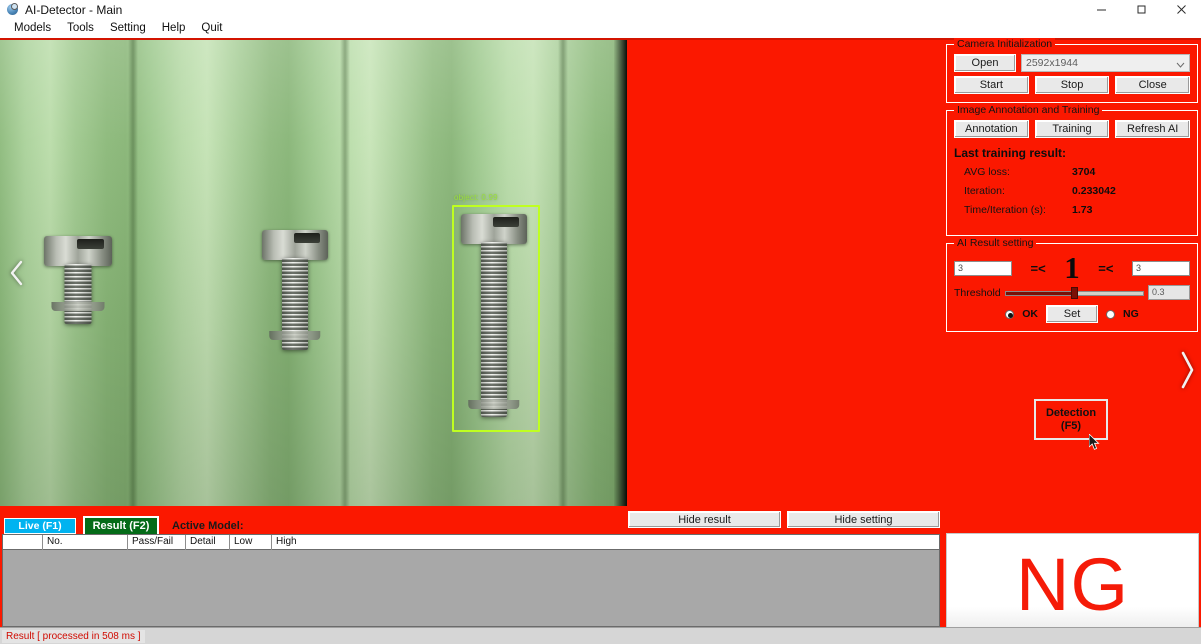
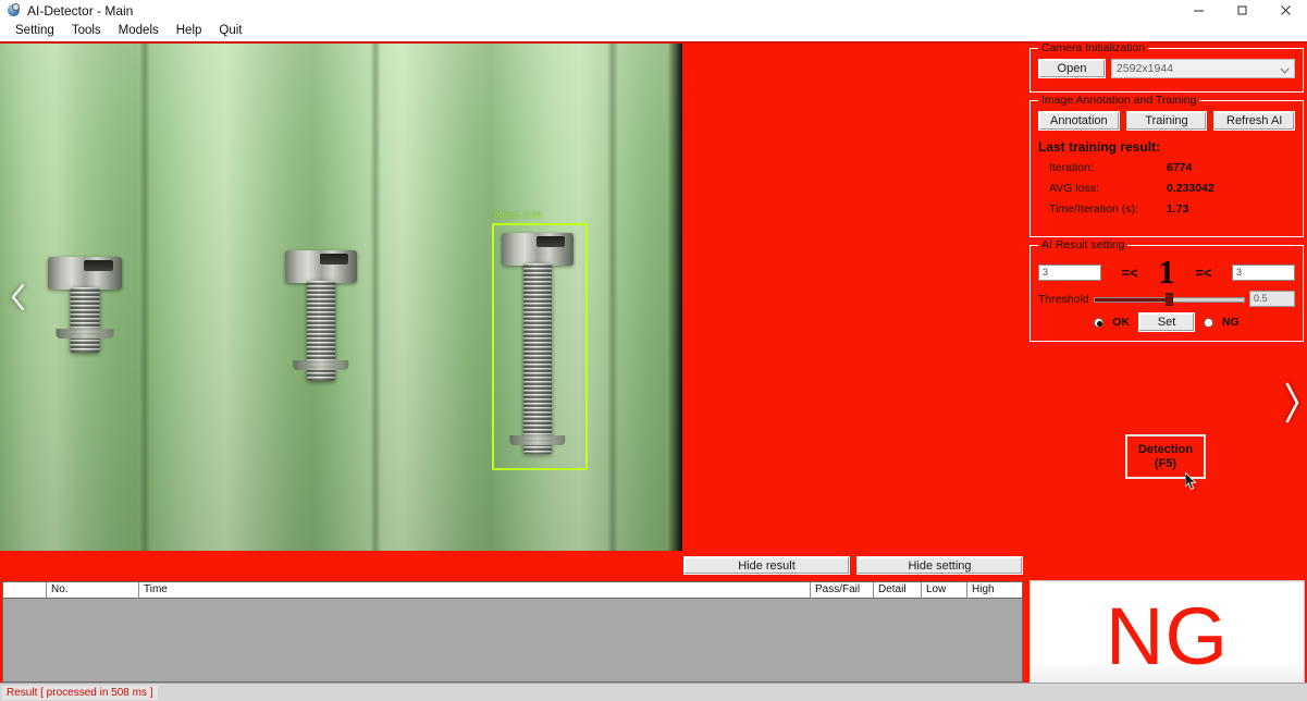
  AI-Detector - Main
- Models
+ Setting
  Tools
- Setting
+ Models
  Help
  Quit
  object: 0.99
  Camera Initialization
  Open
  2592x1944
- Start
- Stop
- Close
  Image Annotation and Training
  Annotation
  Training
  Refresh AI
  Last training result:
- AVG loss:
+ Iteration:
- 3704
+ 6774
- Iteration:
+ AVG loss:
  0.233042
  Time/Iteration (s):
  1.73
  AI Result setting
  3
  =<
  1
  =<
  3
  Threshold
- 0.3
+ 0.5
  OK
  Set
  NG
  Detection
  (F5)
- Live (F1)
- Result (F2)
- Active Model:
  Hide result
  Hide setting
  No.
+ Time
  Pass/Fail
  Detail
  Low
  High
  NG
  Result [ processed in 508 ms ]
